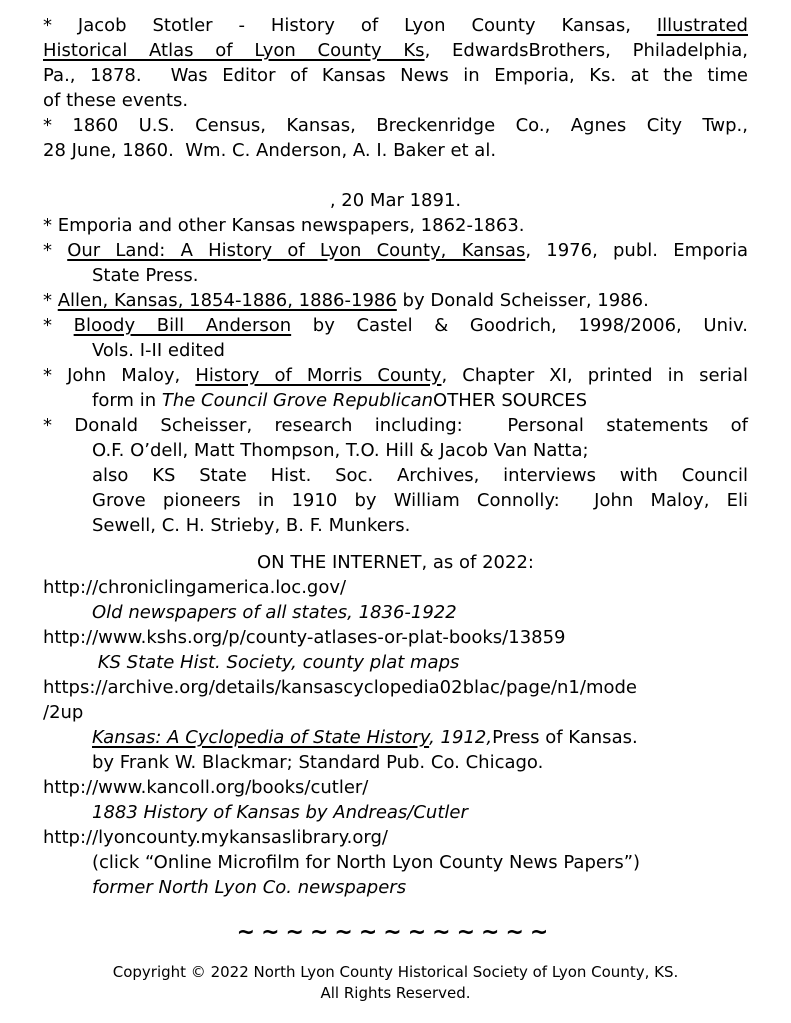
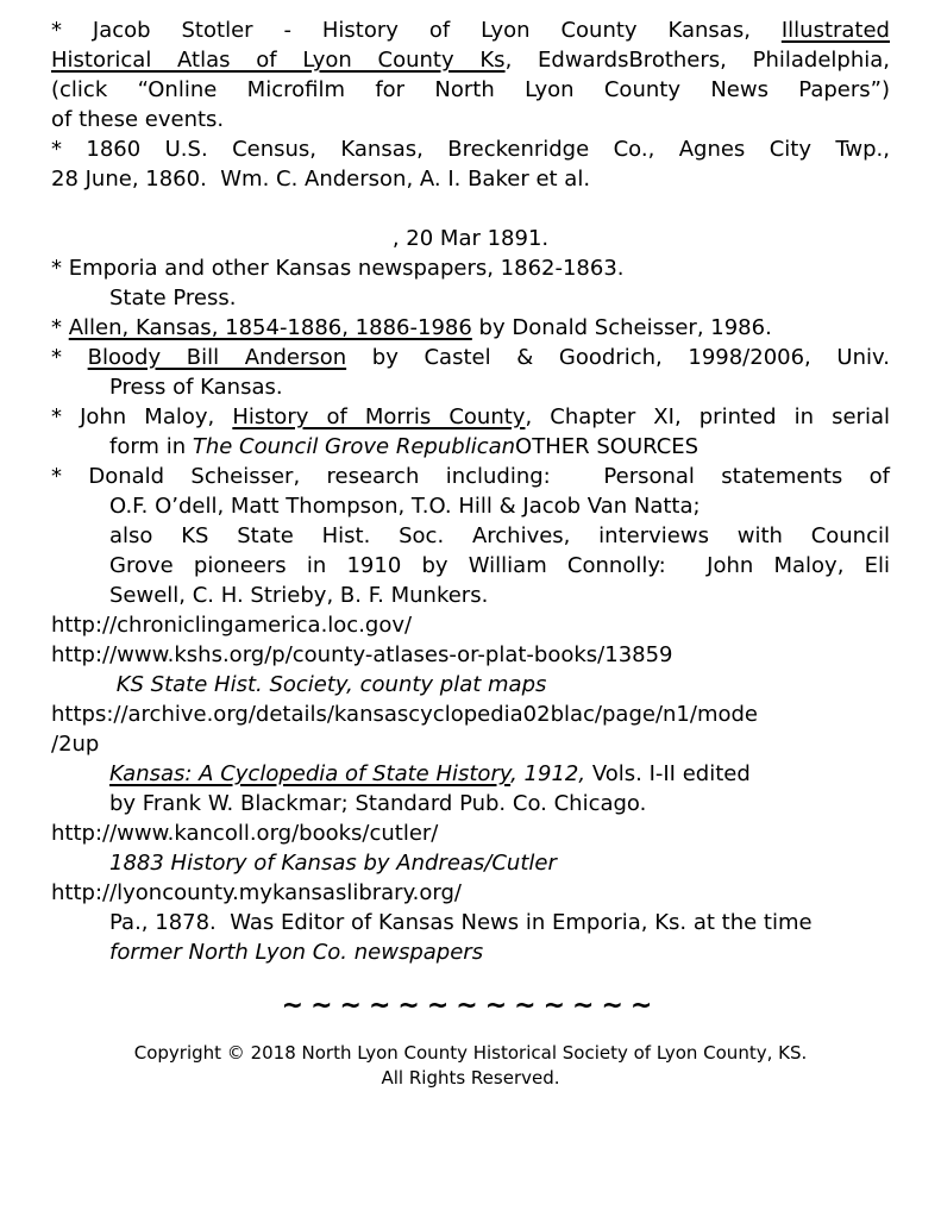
  * Jacob Stotler - History of Lyon County Kansas, Illustrated
  Historical Atlas of Lyon County Ks, EdwardsBrothers, Philadelphia,
- Pa., 1878. Was Editor of Kansas News in Emporia, Ks. at the time
+ (click “Online Microfilm for North Lyon County News Papers”)
  of these events.
  * 1860 U.S. Census, Kansas, Breckenridge Co., Agnes City Twp.,
  28 June, 1860. Wm. C. Anderson, A. I. Baker et al.
  , 20 Mar 1891.
  * Emporia and other Kansas newspapers, 1862-1863.
- * Our Land: A History of Lyon County, Kansas, 1976, publ. Emporia
  State Press.
  * Allen, Kansas, 1854-1886, 1886-1986 by Donald Scheisser, 1986.
  * Bloody Bill Anderson by Castel & Goodrich, 1998/2006, Univ.
- Vols. I-II edited
+ Press of Kansas.
  * John Maloy, History of Morris County, Chapter XI, printed in serial
  form in The Council Grove RepublicanOTHER SOURCES
  * Donald Scheisser, research including: Personal statements of
  O.F. O’dell, Matt Thompson, T.O. Hill & Jacob Van Natta;
  also KS State Hist. Soc. Archives, interviews with Council
  Grove pioneers in 1910 by William Connolly: John Maloy, Eli
  Sewell, C. H. Strieby, B. F. Munkers.
- ON THE INTERNET, as of 2022:
  http://chroniclingamerica.loc.gov/
- Old newspapers of all states, 1836-1922
  http://www.kshs.org/p/county-atlases-or-plat-books/13859
  KS State Hist. Society, county plat maps
  https://archive.org/details/kansascyclopedia02blac/page/n1/mode
  /2up
- Kansas: A Cyclopedia of State History, 1912,Press of Kansas.
+ Kansas: A Cyclopedia of State History, 1912, Vols. I-II edited
  by Frank W. Blackmar; Standard Pub. Co. Chicago.
  http://www.kancoll.org/books/cutler/
  1883 History of Kansas by Andreas/Cutler
  http://lyoncounty.mykansaslibrary.org/
- (click “Online Microfilm for North Lyon County News Papers”)
+ Pa., 1878. Was Editor of Kansas News in Emporia, Ks. at the time
  former North Lyon Co. newspapers
  ~~~~~~~~~~~~~
- Copyright © 2022 North Lyon County Historical Society of Lyon County, KS.
+ Copyright © 2018 North Lyon County Historical Society of Lyon County, KS.
  All Rights Reserved.
